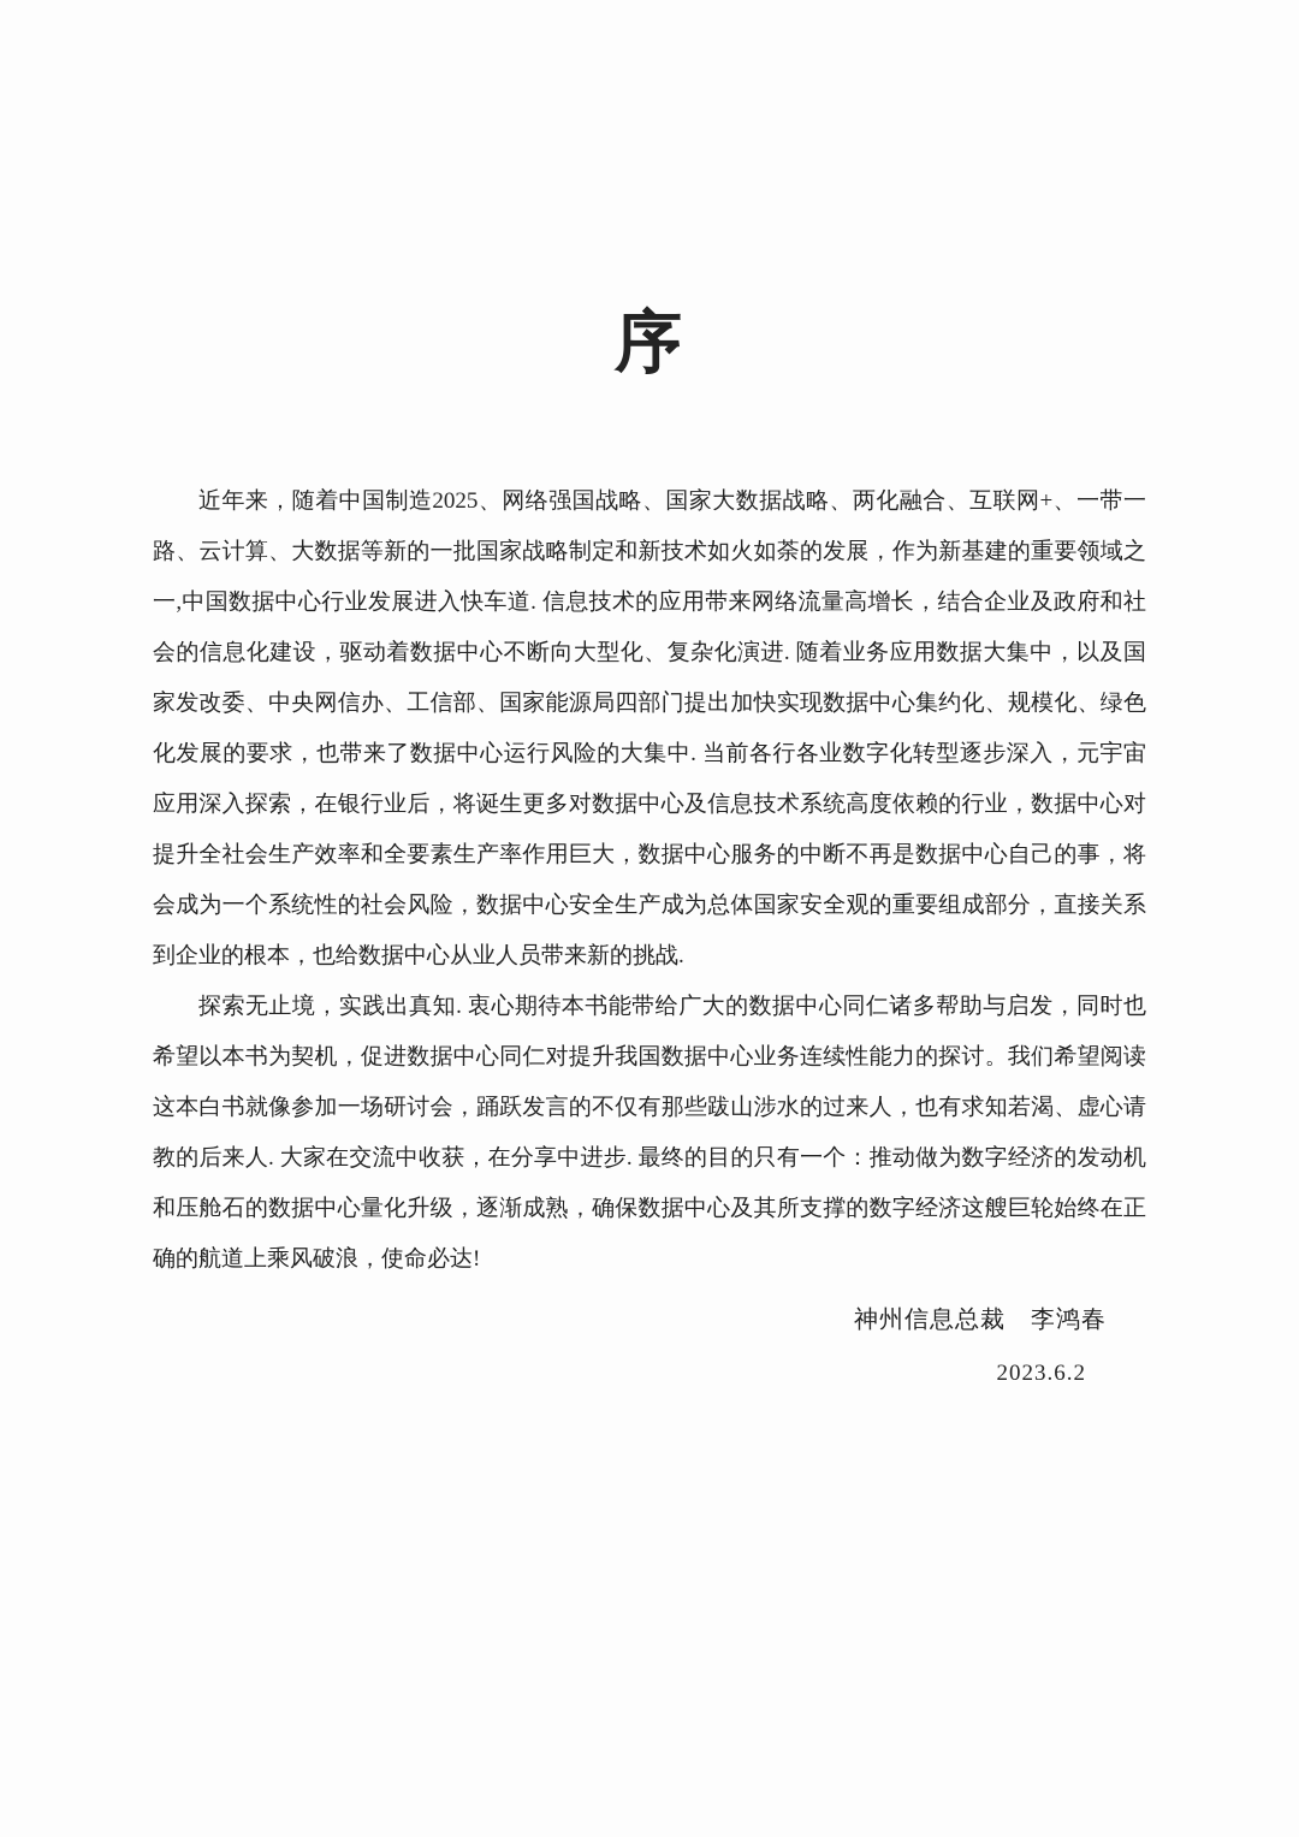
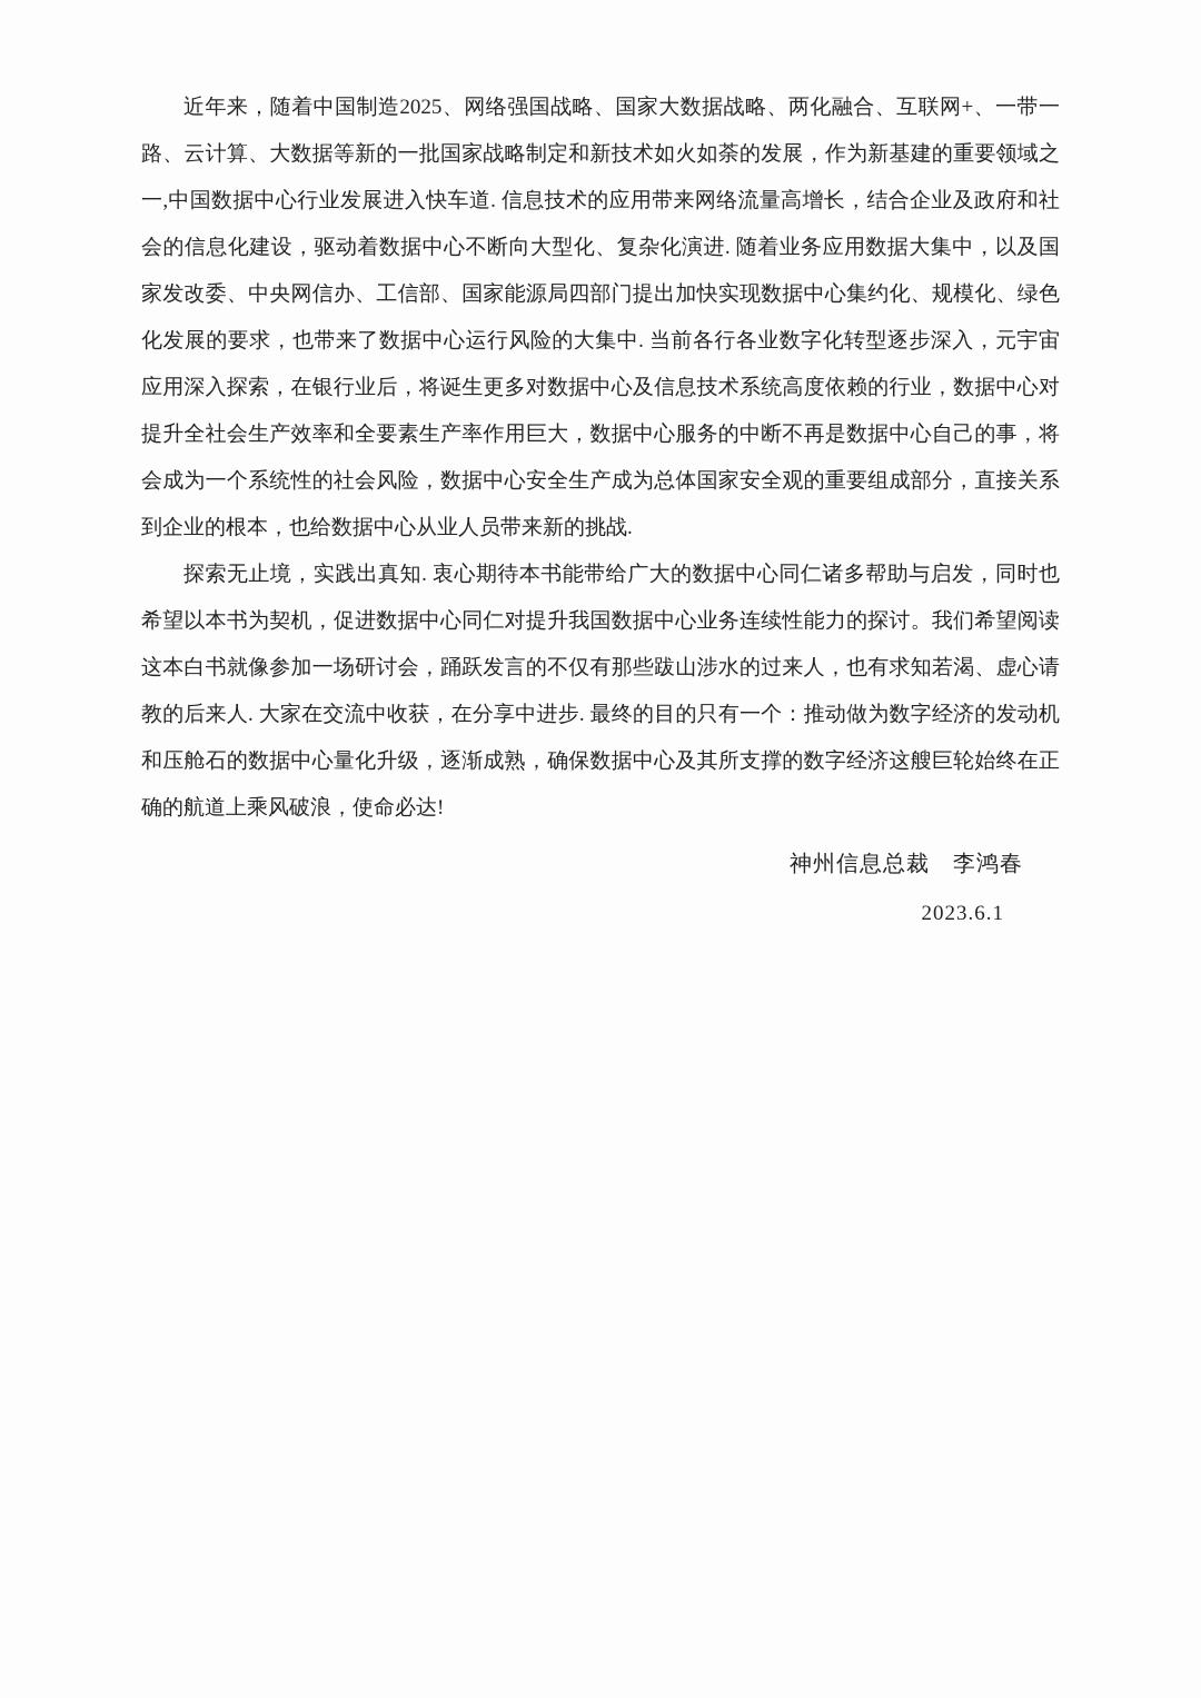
- 序
  近年来，随着中国制造2025、网络强国战略、国家大数据战略、两化融合、互联网+、一带一路、云计算、大数据等新的一批国家战略制定和新技术如火如荼的发展，作为新基建的重要领域之一,中国数据中心行业发展进入快车道. 信息技术的应用带来网络流量高增长，结合企业及政府和社会的信息化建设，驱动着数据中心不断向大型化、复杂化演进. 随着业务应用数据大集中，以及国家发改委、中央网信办、工信部、国家能源局四部门提出加快实现数据中心集约化、规模化、绿色化发展的要求，也带来了数据中心运行风险的大集中. 当前各行各业数字化转型逐步深入，元宇宙应用深入探索，在银行业后，将诞生更多对数据中心及信息技术系统高度依赖的行业，数据中心对提升全社会生产效率和全要素生产率作用巨大，数据中心服务的中断不再是数据中心自己的事，将会成为一个系统性的社会风险，数据中心安全生产成为总体国家安全观的重要组成部分，直接关系到企业的根本，也给数据中心从业人员带来新的挑战.
  探索无止境，实践出真知. 衷心期待本书能带给广大的数据中心同仁诸多帮助与启发，同时也希望以本书为契机，促进数据中心同仁对提升我国数据中心业务连续性能力的探讨。我们希望阅读这本白书就像参加一场研讨会，踊跃发言的不仅有那些跋山涉水的过来人，也有求知若渴、虚心请教的后来人. 大家在交流中收获，在分享中进步. 最终的目的只有一个：推动做为数字经济的发动机和压舱石的数据中心量化升级，逐渐成熟，确保数据中心及其所支撑的数字经济这艘巨轮始终在正确的航道上乘风破浪，使命必达!
  神州信息总裁 李鸿春
- 2023.6.2
+ 2023.6.1
